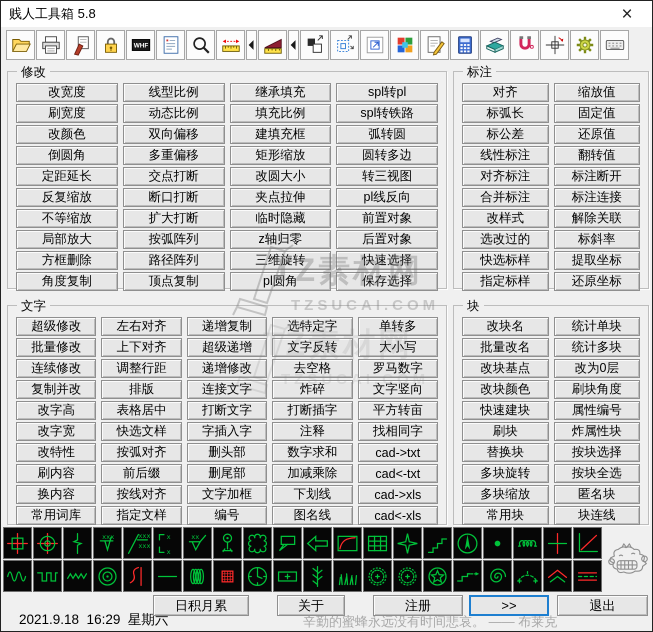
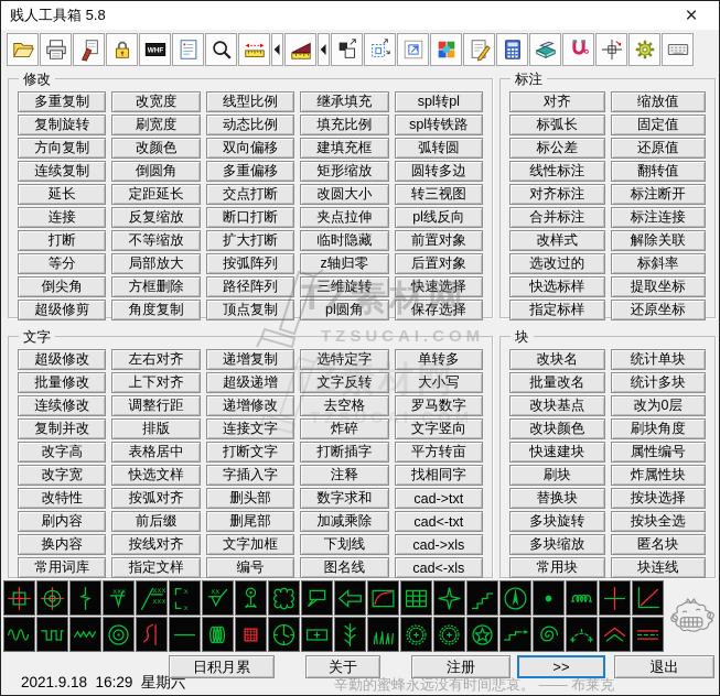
  贱人工具箱 5.8
  ×
  修改
+ 多重复制
+ 复制旋转
+ 方向复制
+ 连续复制
+ 延长
+ 连接
+ 打断
+ 等分
+ 倒尖角
+ 超级修剪
  改宽度
  刷宽度
  改颜色
  倒圆角
  定距延长
  反复缩放
  不等缩放
  局部放大
  方框删除
  角度复制
  线型比例
  动态比例
  双向偏移
  多重偏移
  交点打断
  断口打断
  扩大打断
  按弧阵列
  路径阵列
  顶点复制
  继承填充
  填充比例
  建填充框
  矩形缩放
  改圆大小
  夹点拉伸
  临时隐藏
  z轴归零
  三维旋转
  pl圆角
  spl转pl
  spl转铁路
  弧转圆
  圆转多边
  转三视图
  pl线反向
  前置对象
  后置对象
  快速选择
  保存选择
  标注
  对齐
  标弧长
  标公差
  线性标注
  对齐标注
  合并标注
  改样式
  选改过的
  快选标样
  指定标样
  缩放值
  固定值
  还原值
  翻转值
  标注断开
  标注连接
  解除关联
  标斜率
  提取坐标
  还原坐标
  文字
  超级修改
  批量修改
  连续修改
  复制并改
  改字高
  改字宽
  改特性
  刷内容
  换内容
  常用词库
  左右对齐
  上下对齐
  调整行距
  排版
  表格居中
  快选文样
  按弧对齐
  前后缀
  按线对齐
  指定文样
  递增复制
  超级递增
  递增修改
  连接文字
  打断文字
  字插入字
  删头部
  删尾部
  文字加框
  编号
  选特定字
  文字反转
  去空格
  炸碎
  打断插字
  注释
  数字求和
  加减乘除
  下划线
  图名线
  单转多
  大小写
  罗马数字
  文字竖向
  平方转亩
  找相同字
  cad->txt
  cad<-txt
  cad->xls
  cad<-xls
  块
  改块名
  批量改名
  改块基点
  改块颜色
  快速建块
  刷块
  替换块
  多块旋转
  多块缩放
  常用块
  统计单块
  统计多块
  改为0层
  刷块角度
  属性编号
  炸属性块
  按块选择
  按块全选
  匿名块
  块连线
  TZ素材网
  TZSUCAI.COM
  TZ素材网
  TZSUCAI.COM
  xxx
  xxx
  xxx
  x
  x
  xx
  2021.9.18 16:29 星期六
  辛勤的蜜蜂永远没有时间悲哀。 —— 布莱克
  日积月累
  关于
  注册
  >>
  退出
